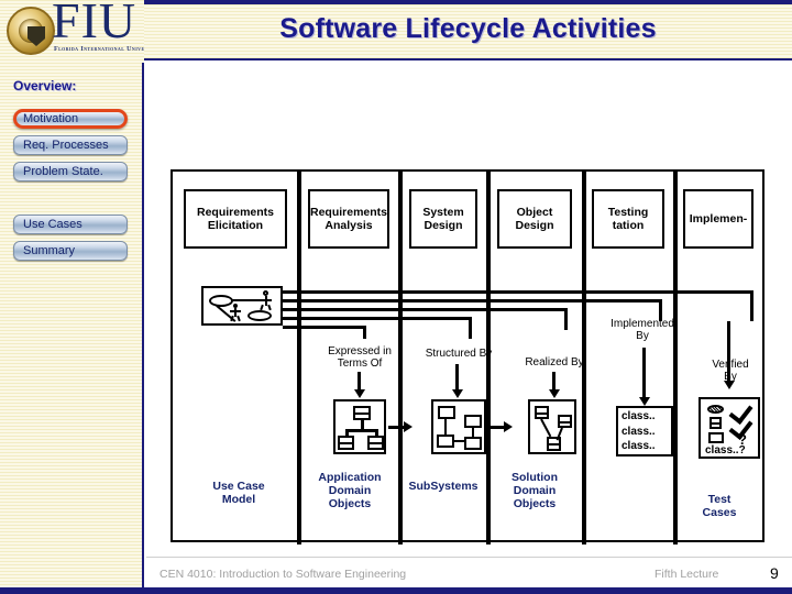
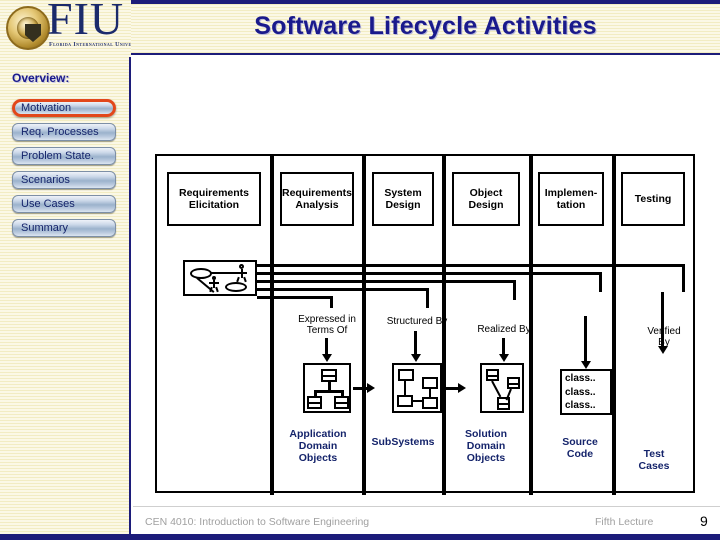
  FIU
  Software Lifecycle Activities
  Overview:
  Motivation
  Req. Processes
  Problem State.
+ Scenarios
  Use Cases
  Summary
  Requirements
  Elicitation
  Requirements
  Analysis
  System
  Design
  Object
  Design
- Testing
+ Implemen-
  tation
- Implemen-
+ Testing
  Expressed in
  Terms Of
  Structured By
  Realized By
- Implemented
- By
  Vefied
  class..
  class..
  class..
- ?
- class..?
- Use Case
- Model
  Application
  Domain
  Objects
  SubSystems
  Solution
  Domain
  Objects
+ Source
+ Code
  Test
  Cases
  CEN 4010: Introduction to Software Engineering
  Fifth Lecture
  9
